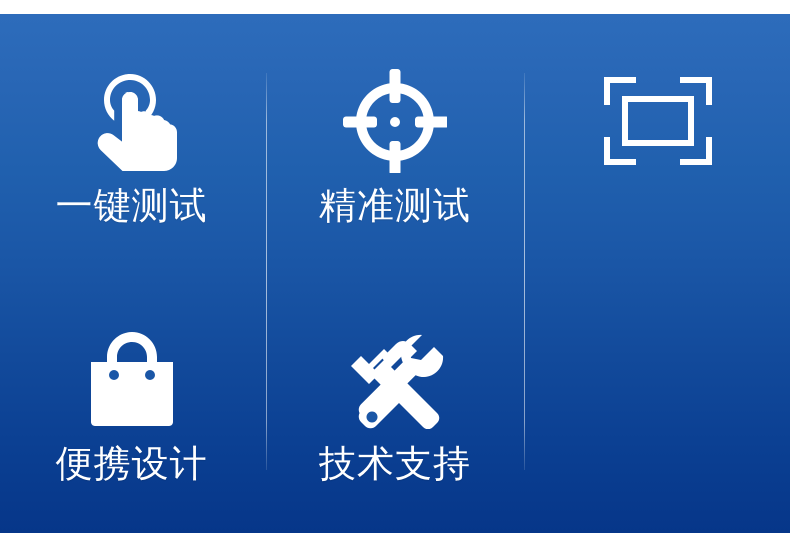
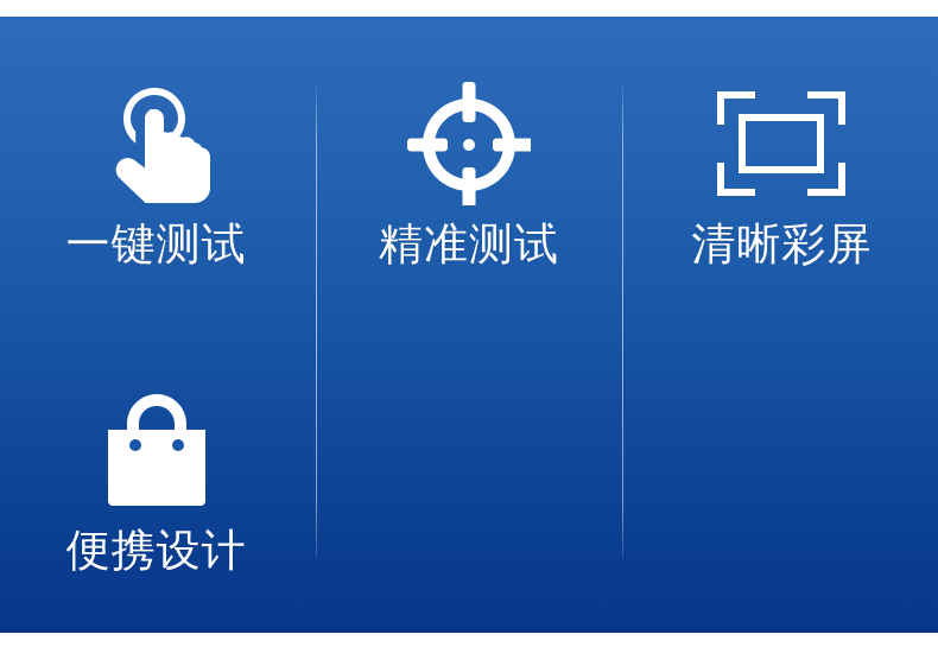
  一键测试
  精准测试
+ 清晰彩屏
  便携设计
- 技术支持
